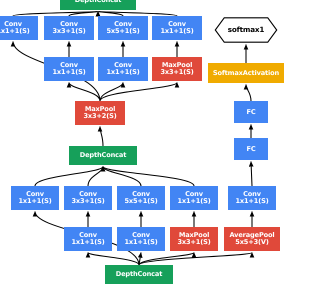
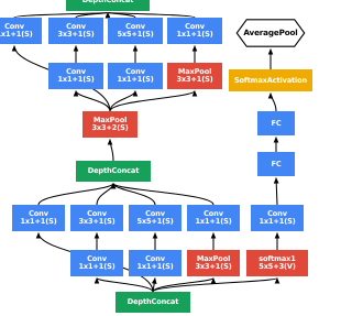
  DepthConcat
  Conv
  x1+1(S)
  Conv
  3x3+1(S)
  Conv
  5x5+1(S)
  Conv
  1x1+1(S)
  Conv
  1x1+1(S)
  Conv
  1x1+1(S)
  MaxPool
  3x3+1(S)
  MaxPool
  3x3+2(S)
  DepthConcat
  Conv
  1x1+1(S)
  Conv
  3x3+1(S)
  Conv
  5x5+1(S)
  Conv
  1x1+1(S)
  Conv
  1x1+1(S)
  Conv
  1x1+1(S)
  Conv
  1x1+1(S)
  MaxPool
  3x3+1(S)
- AveragePool
+ softmax1
  5x5+3(V)
  DepthConcat
  FC
  FC
  SoftmaxActivation
- softmax1
+ AveragePool
